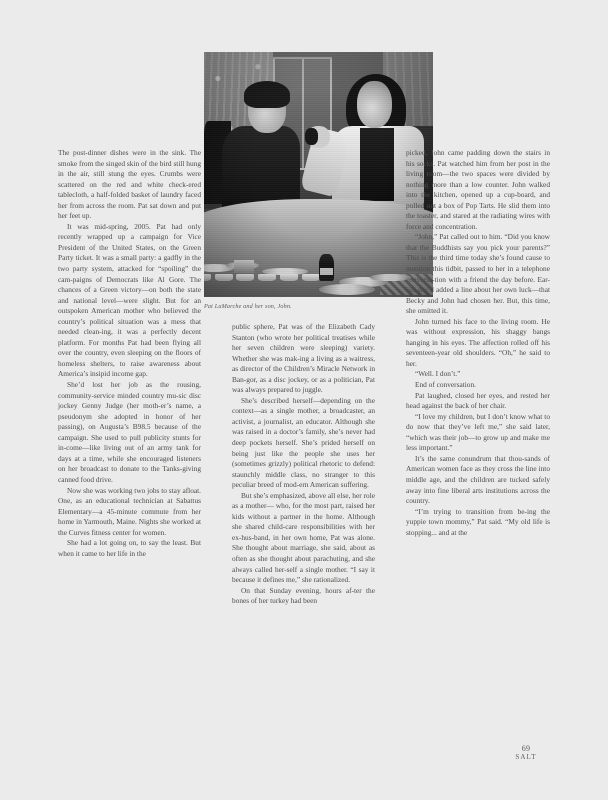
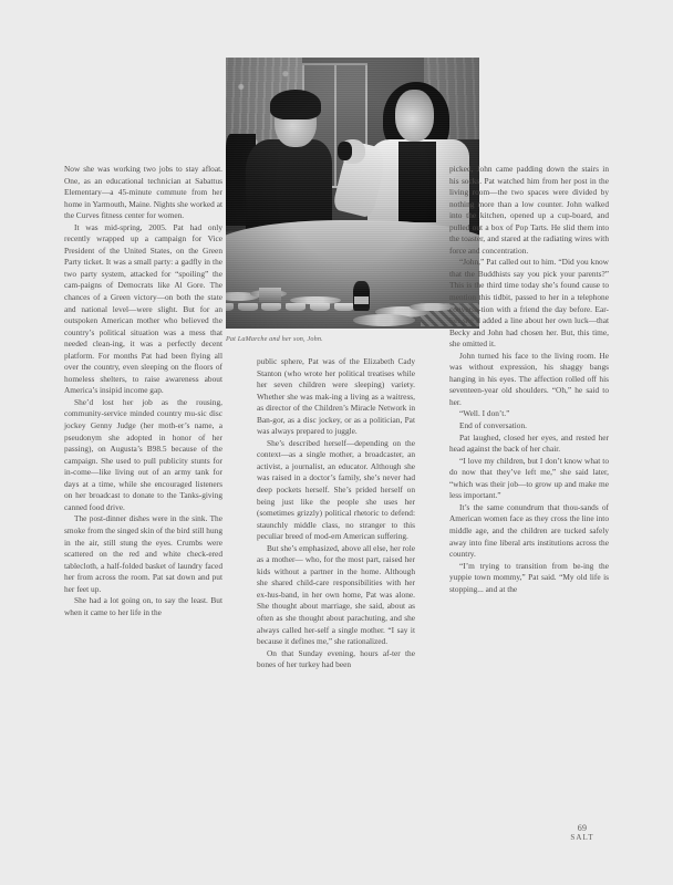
- The post-dinner dishes were in the sink. The smoke from the singed skin of the bird still hung in the air, still stung the eyes. Crumbs were scattered on the red and white check-ered tablecloth, a half-folded basket of laundry faced her from across the room. Pat sat down and put her feet up.
+ Now she was working two jobs to stay afloat. One, as an educational technician at Sabattus Elementary—a 45-minute commute from her home in Yarmouth, Maine. Nights she worked at the Curves fitness center for women.
  It was mid-spring, 2005. Pat had only recently wrapped up a campaign for Vice President of the United States, on the Green Party ticket. It was a small party: a gadfly in the two party system, attacked for “spoiling” the cam-paigns of Democrats like Al Gore. The chances of a Green victory—on both the state and national level—were slight. But for an outspoken American mother who believed the country’s political situation was a mess that needed clean-ing, it was a perfectly decent platform. For months Pat had been flying all over the country, even sleeping on the floors of homeless shelters, to raise awareness about America’s insipid income gap.
  She’d lost her job as the rousing, community-service minded country mu-sic disc jockey Genny Judge (her moth-er’s name, a pseudonym she adopted in honor of her passing), on Augusta’s B98.5 because of the campaign. She used to pull publicity stunts for in-come—like living out of an army tank for days at a time, while she encouraged listeners on her broadcast to donate to the Tanks-giving canned food drive.
- Now she was working two jobs to stay afloat. One, as an educational technician at Sabattus Elementary—a 45-minute commute from her home in Yarmouth, Maine. Nights she worked at the Curves fitness center for women.
+ The post-dinner dishes were in the sink. The smoke from the singed skin of the bird still hung in the air, still stung the eyes. Crumbs were scattered on the red and white check-ered tablecloth, a half-folded basket of laundry faced her from across the room. Pat sat down and put her feet up.
  She had a lot going on, to say the least. But when it came to her life in the
  public sphere, Pat was of the Elizabeth Cady Stanton (who wrote her political treatises while her seven children were sleeping) variety. Whether she was mak-ing a living as a waitress, as director of the Children’s Miracle Network in Ban-gor, as a disc jockey, or as a politician, Pat was always prepared to juggle.
  She’s described herself—depending on the context—as a single mother, a broadcaster, an activist, a journalist, an educator. Although she was raised in a doctor’s family, she’s never had deep pockets herself. She’s prided herself on being just like the people she uses her (sometimes grizzly) political rhetoric to defend: staunchly middle class, no stranger to this peculiar breed of mod-ern American suffering.
  But she’s emphasized, above all else, her role as a mother— who, for the most part, raised her kids without a partner in the home. Although she shared child-care responsibilities with her ex-hus-band, in her own home, Pat was alone. She thought about marriage, she said, about as often as she thought about parachuting, and she always called her-self a single mother. “I say it because it defines me,” she rationalized.
  On that Sunday evening, hours af-ter the bones of her turkey had been
  picked, John came padding down the stairs in his socks. Pat watched him from her post in the living room—the two spaces were divided by nothing more than a low counter. John walked into the kitchen, opened up a cup-board, and pulled out a box of Pop Tarts. He slid them into the toaster, and stared at the radiating wires with force and concentration.
  “John,” Pat called out to him. “Did you know that the Buddhists say you pick your parents?” This is the third time today she’s found cause to mention this tidbit, passed to her in a telephone conversa-tion with a friend the day before. Ear-lier she’d added a line about her own luck—that Becky and John had chosen her. But, this time, she omitted it.
  John turned his face to the living room. He was without expression, his shaggy bangs hanging in his eyes. The affection rolled off his seventeen-year old shoulders. “Oh,” he said to her.
  “Well. I don’t.”
  End of conversation.
  Pat laughed, closed her eyes, and rested her head against the back of her chair.
  “I love my children, but I don’t know what to do now that they’ve left me,” she said later, “which was their job—to grow up and make me less important.”
  It’s the same conundrum that thou-sands of American women face as they cross the line into middle age, and the children are tucked safely away into fine liberal arts institutions across the country.
  “I’m trying to transition from be-ing the yuppie town mommy,” Pat said. “My old life is stopping... and at the
  69
  SALT
